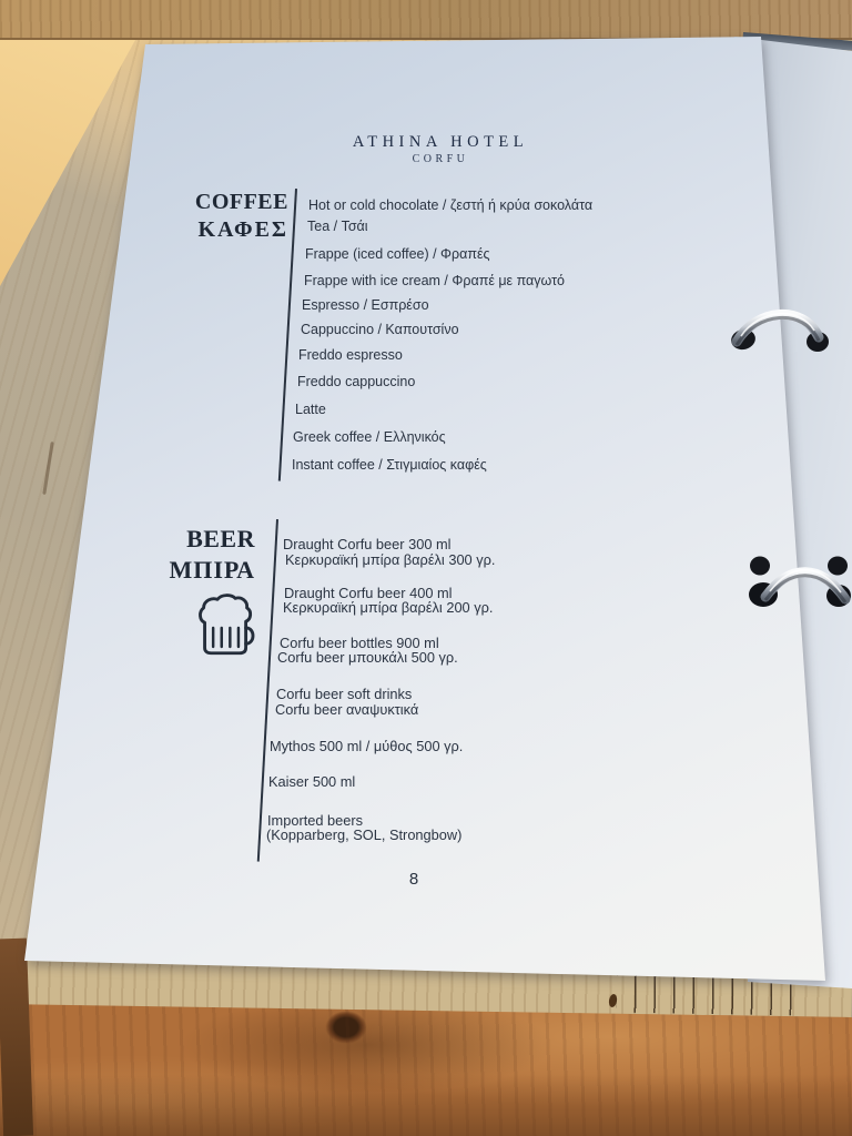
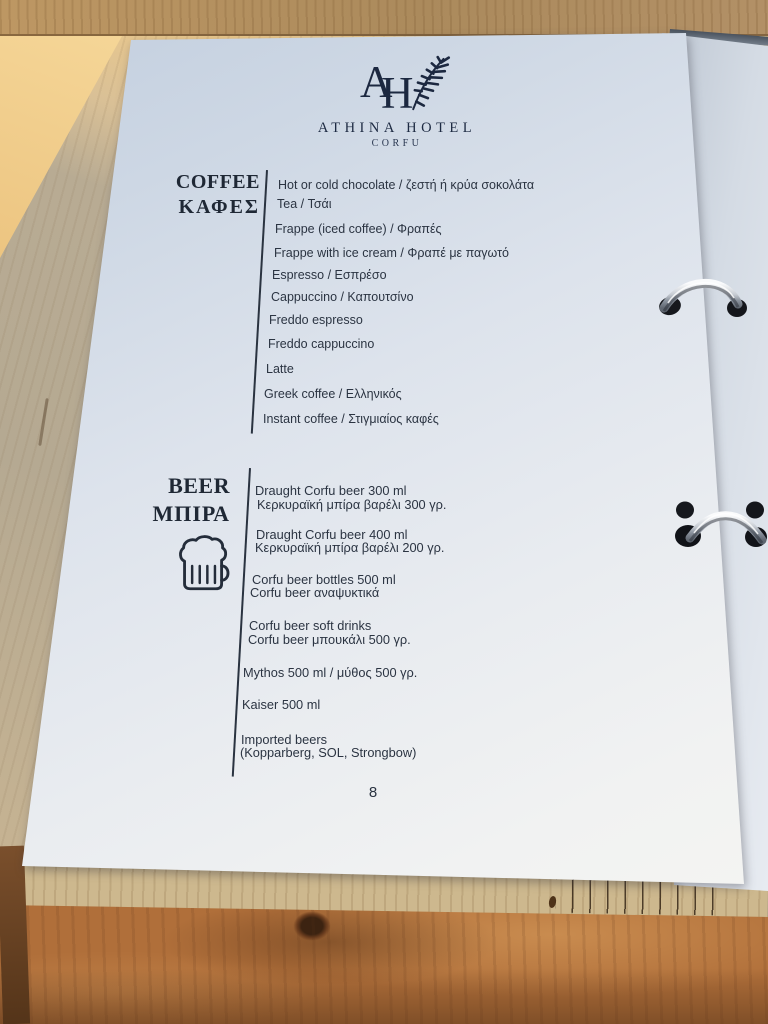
+ A
+ H
  ATHINA HOTEL
  CORFU
  COFFEE
  ΚΑΦΕΣ
  Hot or cold chocolate / ζεστή ή κρύα σοκολάτα
  Tea / Τσάι
  Frappe (iced coffee) / Φραπές
  Frappe with ice cream / Φραπέ με παγωτό
  Espresso / Εσπρέσο
  Cappuccino / Καπουτσίνο
  Freddo espresso
  Freddo cappuccino
  Latte
  Greek coffee / Ελληνικός
  Instant coffee / Στιγμιαίος καφές
  BEER
  ΜΠΙΡΑ
  Draught Corfu beer 300 ml
  Κερκυραϊκή μπίρα βαρέλι 300 γρ.
  Draught Corfu beer 400 ml
  Κερκυραϊκή μπίρα βαρέλι 200 γρ.
- Corfu beer bottles 900 ml
+ Corfu beer bottles 500 ml
- Corfu beer μπουκάλι 500 γρ.
+ Corfu beer αναψυκτικά
  Corfu beer soft drinks
- Corfu beer αναψυκτικά
+ Corfu beer μπουκάλι 500 γρ.
  Mythos 500 ml / μύθος 500 γρ.
  Kaiser 500 ml
  Imported beers
  (Kopparberg, SOL, Strongbow)
  8
